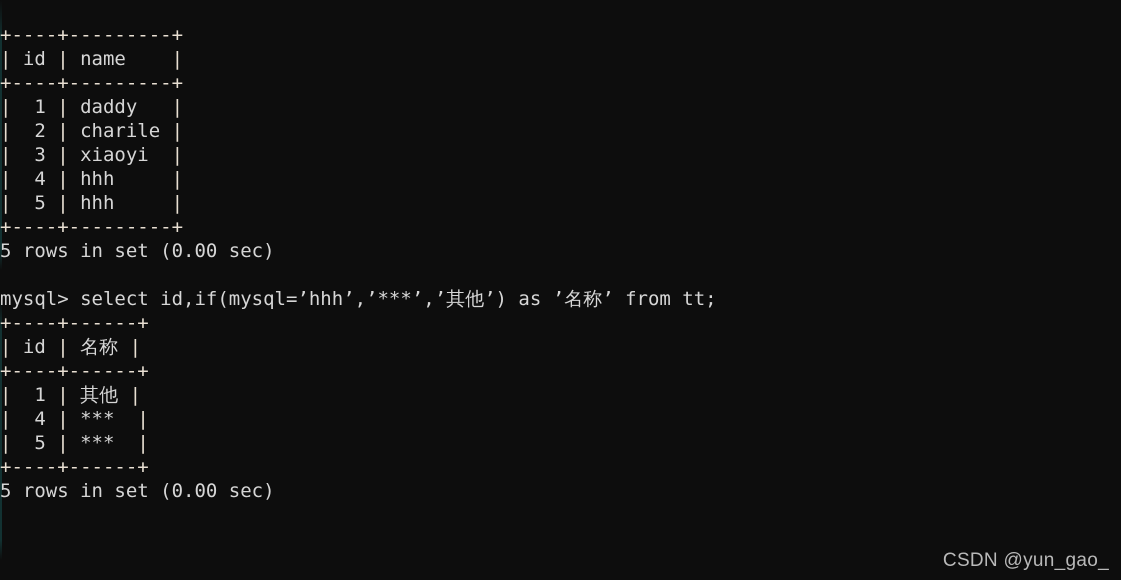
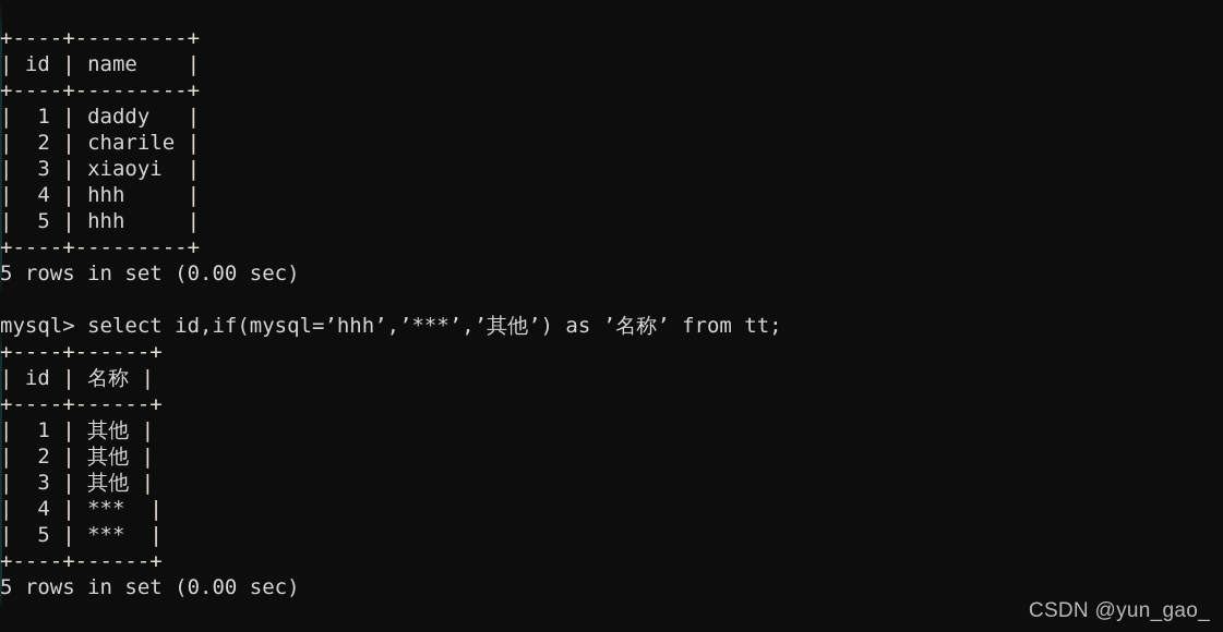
  +----+---------+
  | id | name |
  +----+---------+
  | 1 | daddy |
  | 2 | charile |
  | 3 | xiaoyi |
  | 4 | hhh |
  | 5 | hhh |
  +----+---------+
  5 rows in set (0.00 sec)
  mysql> select id,if(mysql=’hhh’,’***’,’其他’) as ’名称’ from tt;
  +----+------+
  | id | 名称 |
  +----+------+
  | 1 | 其他 |
+ | 2 | 其他 |
+ | 3 | 其他 |
  | 4 | *** |
  | 5 | *** |
  +----+------+
  5 rows in set (0.00 sec)
  CSDN @yun_gao_
